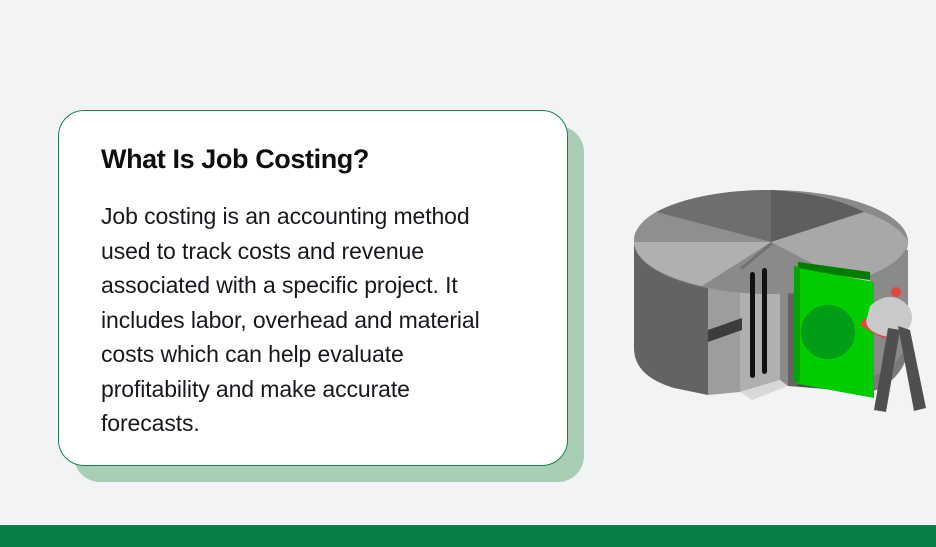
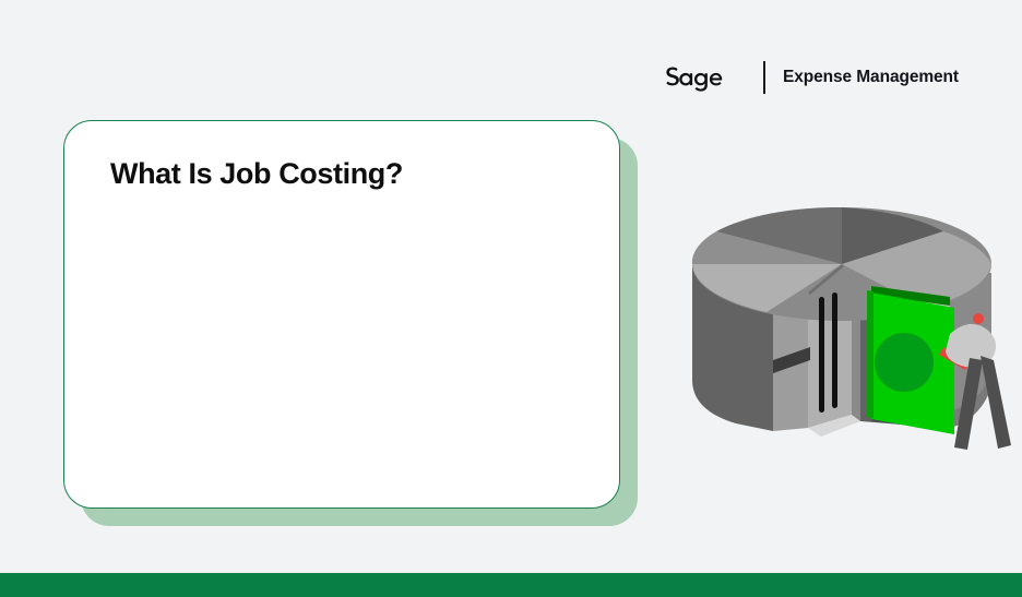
+ Expense Management
  What Is Job Costing?
- Job costing is an accounting method used to track costs and revenue associated with a specific project. It includes labor, overhead and material costs which can help evaluate profitability and make accurate forecasts.
